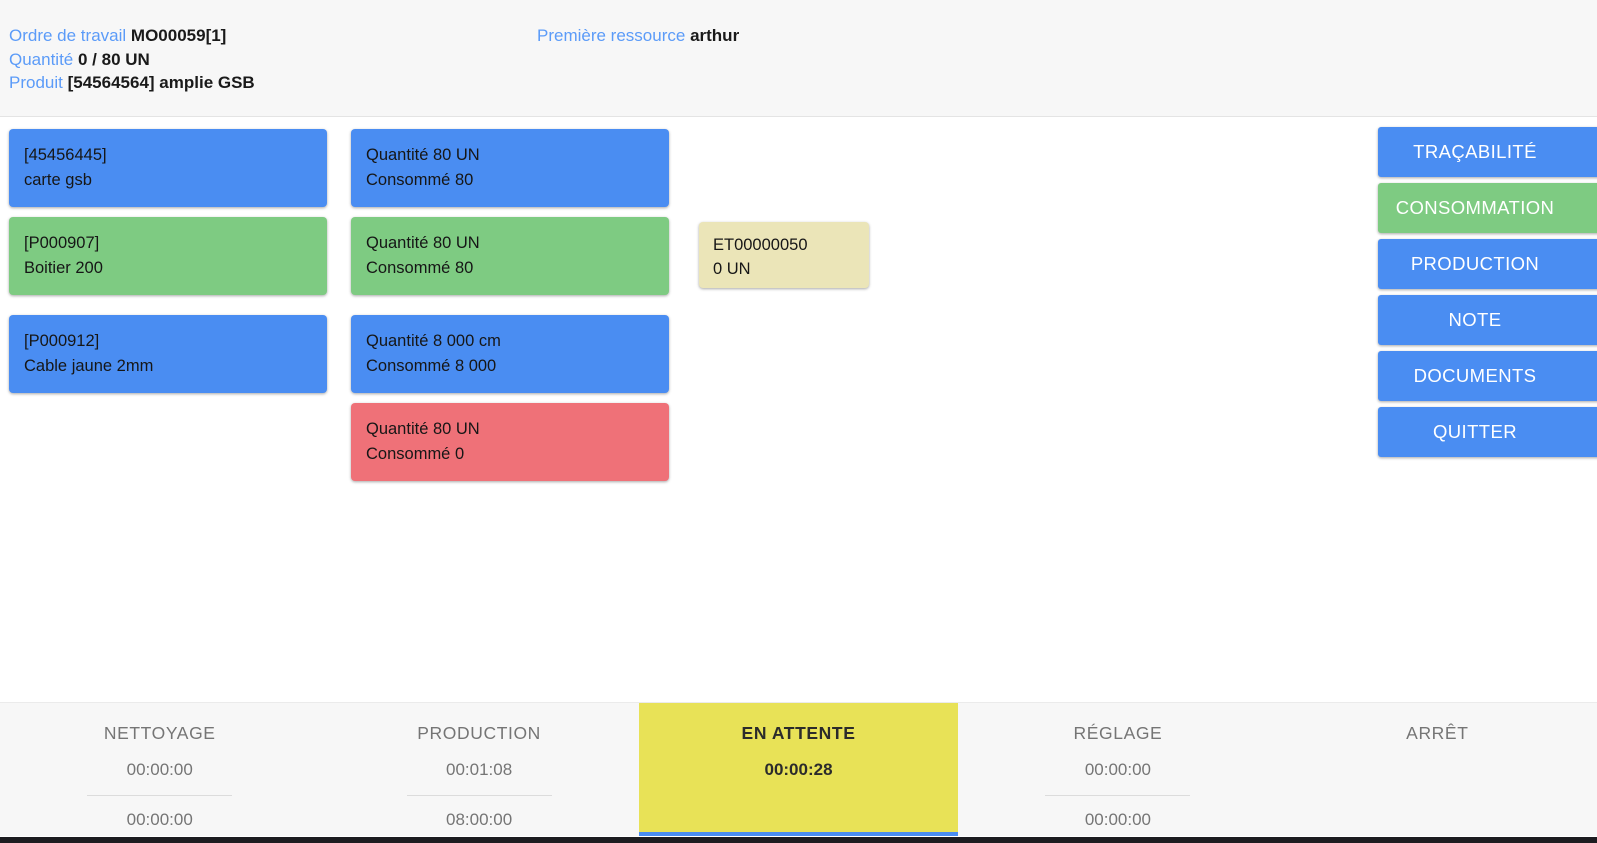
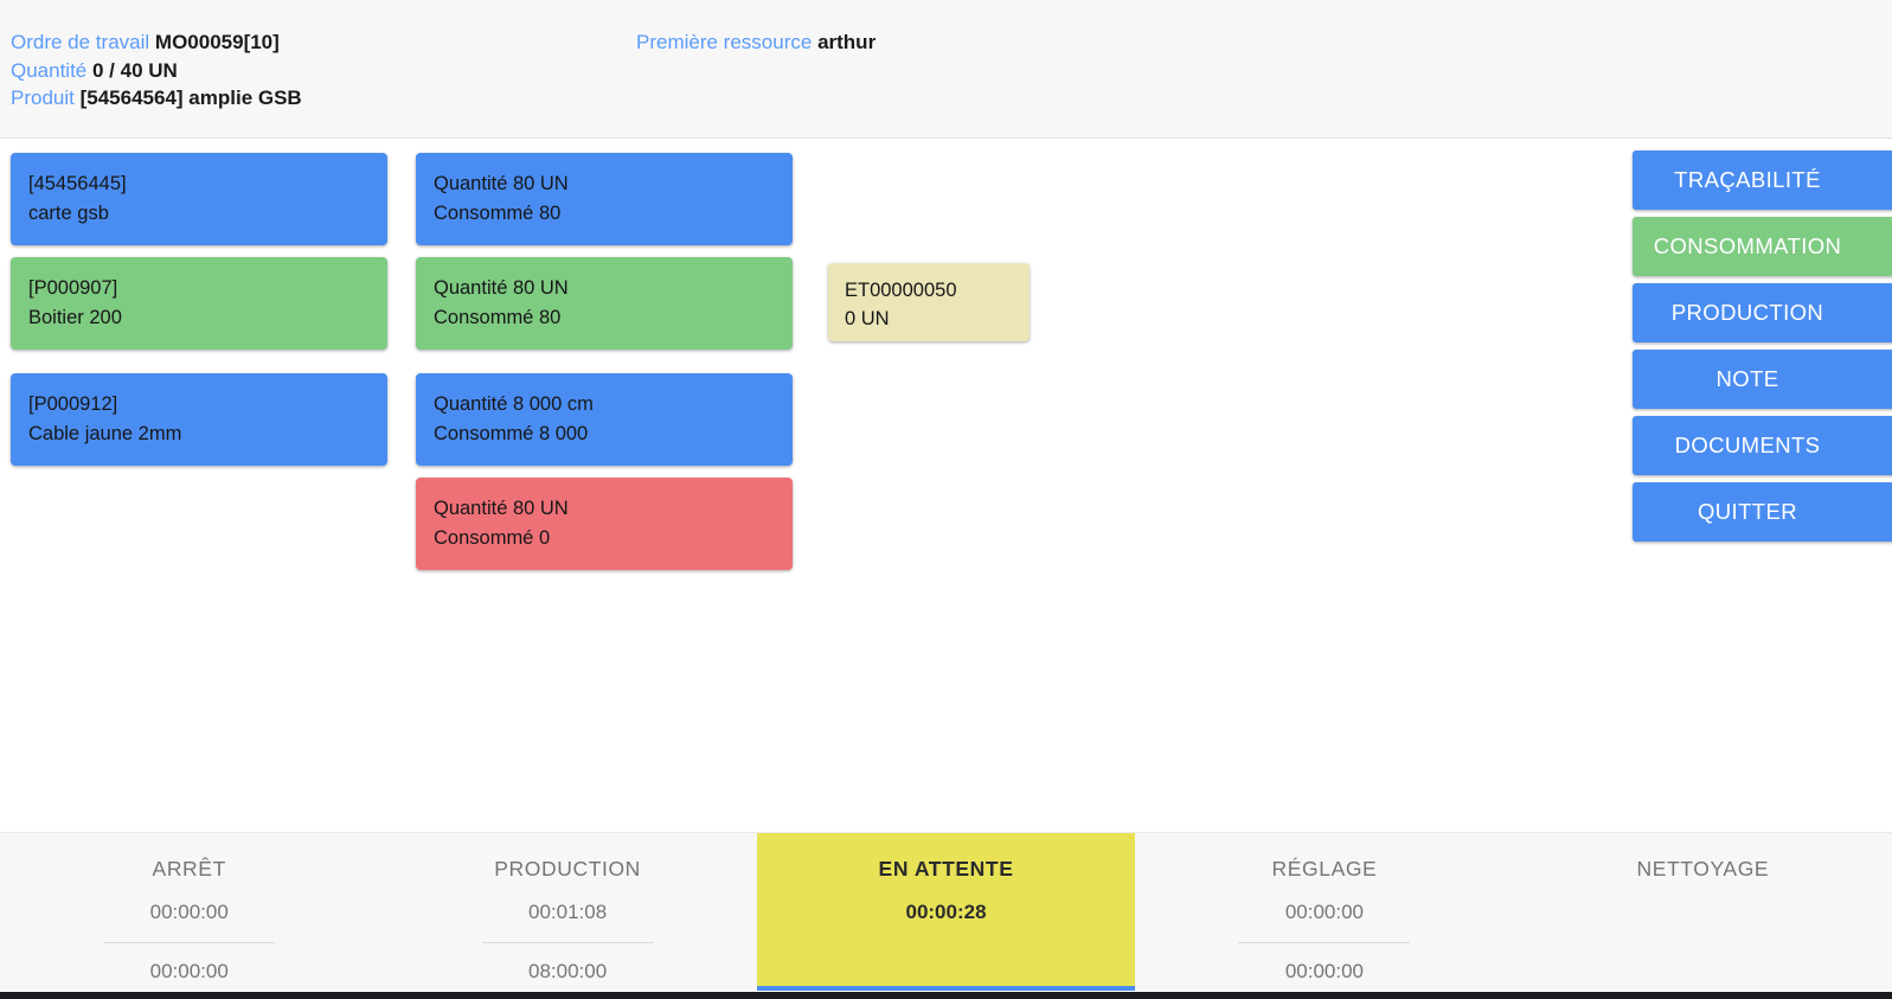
- Ordre de travail MO00059[1]
+ Ordre de travail MO00059[10]
- Quantité 0 / 80 UN
+ Quantité 0 / 40 UN
  Produit [54564564] amplie GSB
  Première ressource arthur
  [45456445]
  carte gsb
  [P000907]
  Boitier 200
  [P000912]
  Cable jaune 2mm
  Quantité 80 UN
  Consommé 80
  Quantité 80 UN
  Consommé 80
  Quantité 8 000 cm
  Consommé 8 000
  Quantité 80 UN
  Consommé 0
  ET00000050
  0 UN
  TRAÇABILITÉ
  CONSOMMATION
  PRODUCTION
  NOTE
  DOCUMENTS
  QUITTER
- NETTOYAGE
+ ARRÊT
  00:00:00
  00:00:00
  PRODUCTION
  00:01:08
  08:00:00
  EN ATTENTE
  00:00:28
  RÉGLAGE
  00:00:00
  00:00:00
- ARRÊT
+ NETTOYAGE
